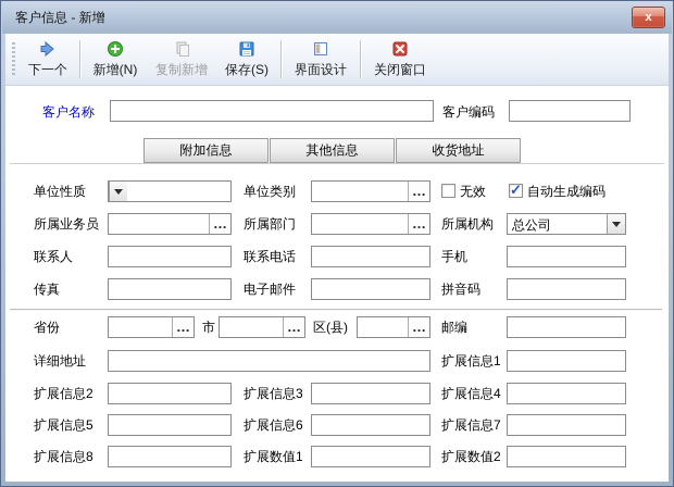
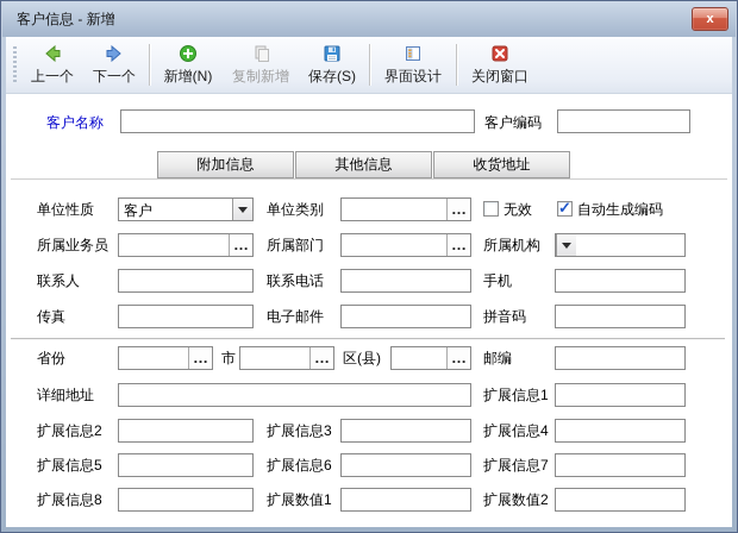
  客户信息 - 新增
  x
+ 上一个
  下一个
  新增(N)
  复制新增
  保存(S)
  界面设计
  关闭窗口
  客户名称
  客户编码
  附加信息
  其他信息
  收货地址
  单位性质
+ 客户
  单位类别
  …
  无效
  ✓
  自动生成编码
  所属业务员
  …
  所属部门
  …
  所属机构
- 总公司
  联系人
  联系电话
  手机
  传真
  电子邮件
  拼音码
  省份
  …
  市
  …
  区(县)
  …
  邮编
  详细地址
  扩展信息1
  扩展信息2
  扩展信息3
  扩展信息4
  扩展信息5
  扩展信息6
  扩展信息7
  扩展信息8
  扩展数值1
  扩展数值2
